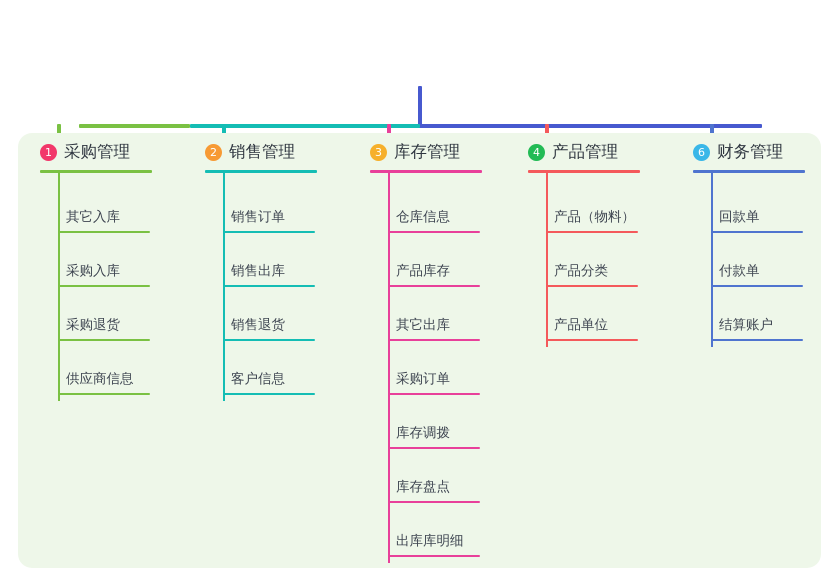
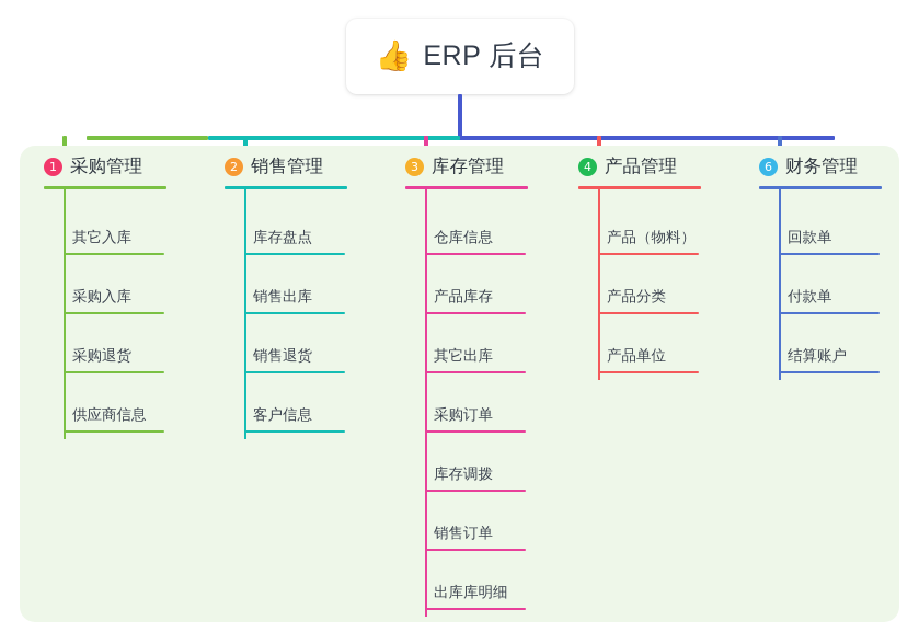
+ 👍
+ ERP 后台
  1
  采购管理
  其它入库
  采购入库
  采购退货
  供应商信息
  2
  销售管理
- 销售订单
+ 库存盘点
  销售出库
  销售退货
  客户信息
  3
  库存管理
  仓库信息
  产品库存
  其它出库
  采购订单
  库存调拨
- 库存盘点
+ 销售订单
  出库库明细
  4
  产品管理
  产品（物料）
  产品分类
  产品单位
  6
  财务管理
  回款单
  付款单
  结算账户
